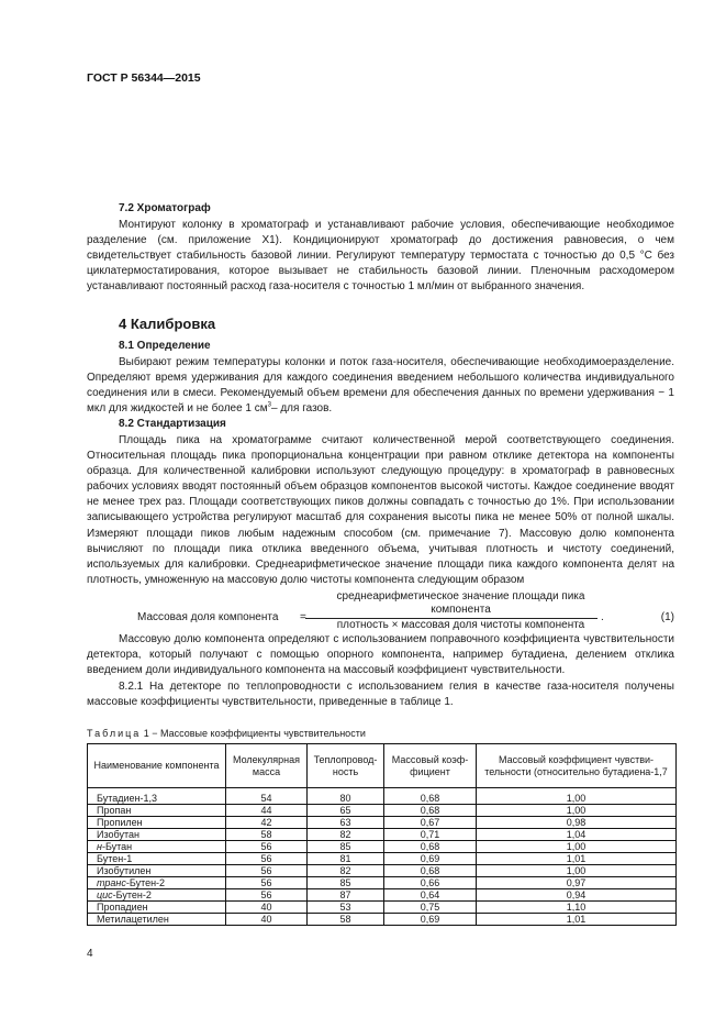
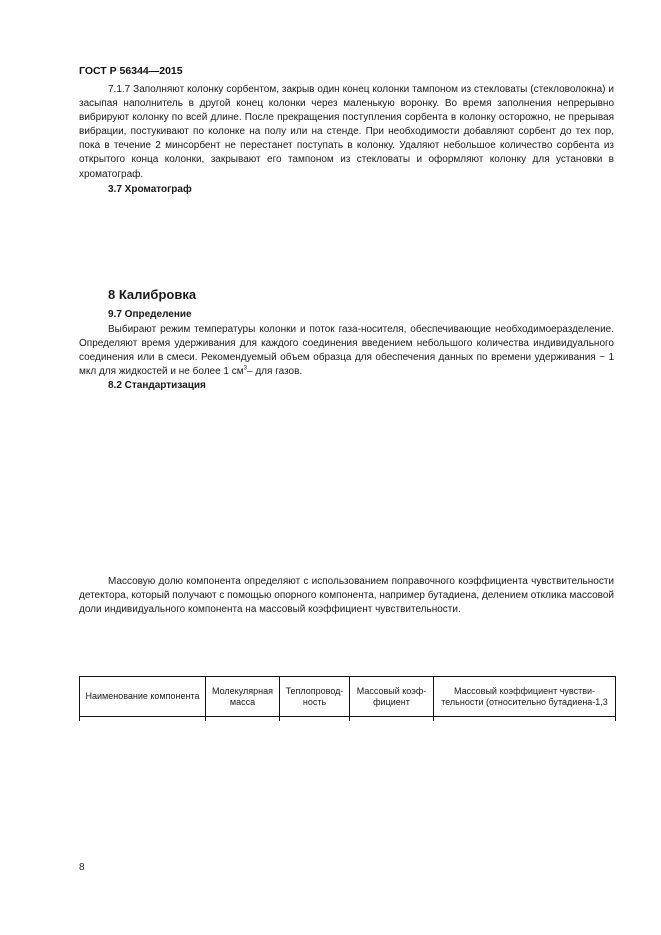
  ГОСТ Р 56344—2015
+ 7.1.7 Заполняют колонку сорбентом, закрыв один конец колонки тампоном из стекловаты (стекловолокна) и засыпая наполнитель в другой конец колонки через маленькую воронку. Во время заполнения непрерывно вибрируют колонку по всей длине. После прекращения поступления сорбента в колонку осторожно, не прерывая вибрации, постукивают по колонке на полу или на стенде. При необходимости добавляют сорбент до тех пор, пока в течение 2 минсорбент не перестанет поступать в колонку. Удаляют небольшое количество сорбента из открытого конца колонки, закрывают его тампоном из стекловаты и оформляют колонку для установки в хроматограф.
- 7.2 Хроматограф
+ 3.7 Хроматограф
- Монтируют колонку в хроматограф и устанавливают рабочие условия, обеспечивающие необходимое разделение (см. приложение Х1). Кондиционируют хроматограф до достижения равновесия, о чем свидетельствует стабильность базовой линии. Регулируют температуру термостата с точностью до 0,5 °С без циклатермостатирования, которое вызывает не стабильность базовой линии. Пленочным расходомером устанавливают постоянный расход газа-носителя с точностью 1 мл/мин от выбранного значения.
- 4 Калибровка
+ 8 Калибровка
- 8.1 Определение
+ 9.7 Определение
- Выбирают режим температуры колонки и поток газа-носителя, обеспечивающие необходимоеразделение. Определяют время удерживания для каждого соединения введением небольшого количества индивидуального соединения или в смеси. Рекомендуемый объем времени для обеспечения данных по времени удерживания − 1 мкл для жидкостей и не более 1 см – для газов.
+ Выбирают режим температуры колонки и поток газа-носителя, обеспечивающие необходимоеразделение. Определяют время удерживания для каждого соединения введением небольшого количества индивидуального соединения или в смеси. Рекомендуемый объем образца для обеспечения данных по времени удерживания − 1 мкл для жидкостей и не более 1 см – для газов.
  8.2 Стандартизация
- Площадь пика на хроматограмме считают количественной мерой соответствующего соединения. Относительная площадь пика пропорциональна концентрации при равном отклике детектора на компоненты образца. Для количественной калибровки используют следующую процедуру: в хроматограф в равновесных рабочих условиях вводят постоянный объем образцов компонентов высокой чистоты. Каждое соединение вводят не менее трех раз. Площади соответствующих пиков должны совпадать с точностью до 1%. При использовании записывающего устройства регулируют масштаб для сохранения высоты пика не менее 50% от полной шкалы. Измеряют площади пиков любым надежным способом (см. примечание 7). Массовую долю компонента вычисляют по площади пика отклика введенного объема, учитывая плотность и чистоту соединений, используемых для калибровки. Среднеарифметическое значение площади пика каждого компонента делят на плотность, умноженную на массовую долю чистоты компонента следующим образом
- Массовая доля компонента
- =
- среднеарифметическое значение площади пика
- компонента
- плотность × массовая доля чистоты компонента
- .
- (1)
- Массовую долю компонента определяют с использованием поправочного коэффициента чувствительности детектора, который получают с помощью опорного компонента, например бутадиена, делением отклика введением доли индивидуального компонента на массовый коэффициент чувствительности.
+ Массовую долю компонента определяют с использованием поправочного коэффициента чувствительности детектора, который получают с помощью опорного компонента, например бутадиена, делением отклика массовой доли индивидуального компонента на массовый коэффициент чувствительности.
- 8.2.1 На детекторе по теплопроводности с использованием гелия в качестве газа-носителя получены массовые коэффициенты чувствительности, приведенные в таблице 1.
- Таблица 1 − Массовые коэффициенты чувствительности
- Наименование компонента	Молекулярная масса	Теплопровод-ность	Массовый коэф-фициент	Массовый коэффициент чувстви-тельности (относительно бутадиена-1,7
+ Наименование компонента	Молекулярная масса	Теплопровод-ность	Массовый коэф-фициент	Массовый коэффициент чувстви-тельности (относительно бутадиена-1,3
- Бутадиен-1,3	54	80	0,68	1,00
- Пропан	44	65	0,68	1,00
- Пропилен	42	63	0,67	0,98
- Изобутан	58	82	0,71	1,04
- н-Бутан	56	85	0,68	1,00
- Бутен-1	56	81	0,69	1,01
- Изобутилен	56	82	0,68	1,00
- транс-Бутен-2	56	85	0,66	0,97
- цис-Бутен-2	56	87	0,64	0,94
- Пропадиен	40	53	0,75	1,10
- Метилацетилен	40	58	0,69	1,01
- 4
+ 8
